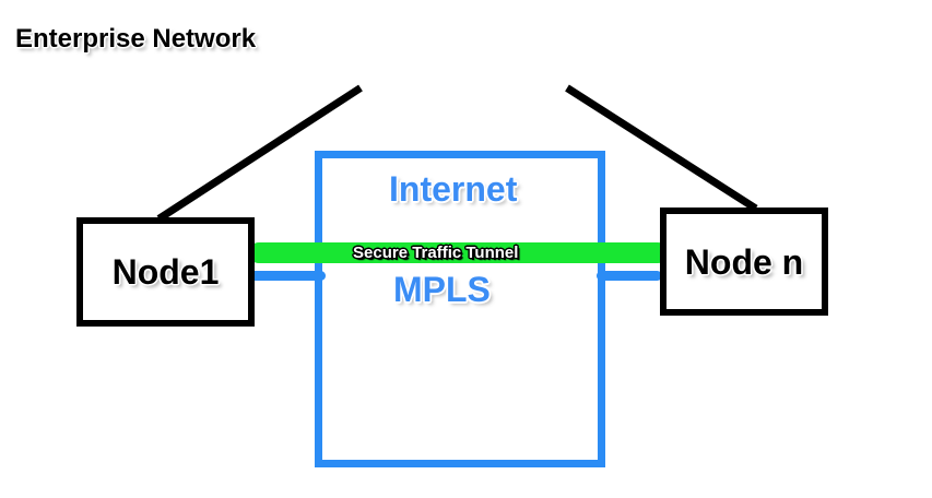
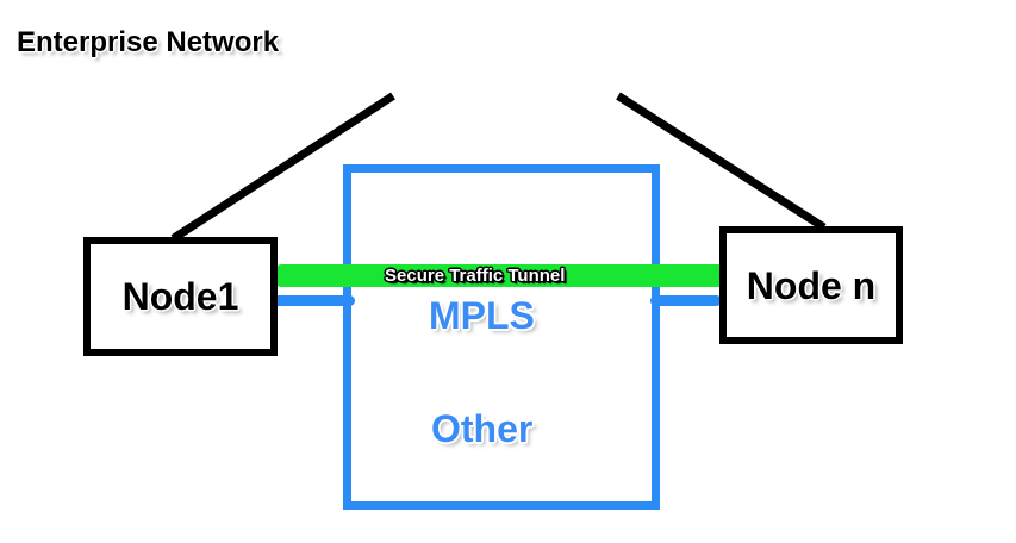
  Enterprise Network
- Internet
  MPLS
+ Other
  Secure Traffic Tunnel
  Node1
  Node n
